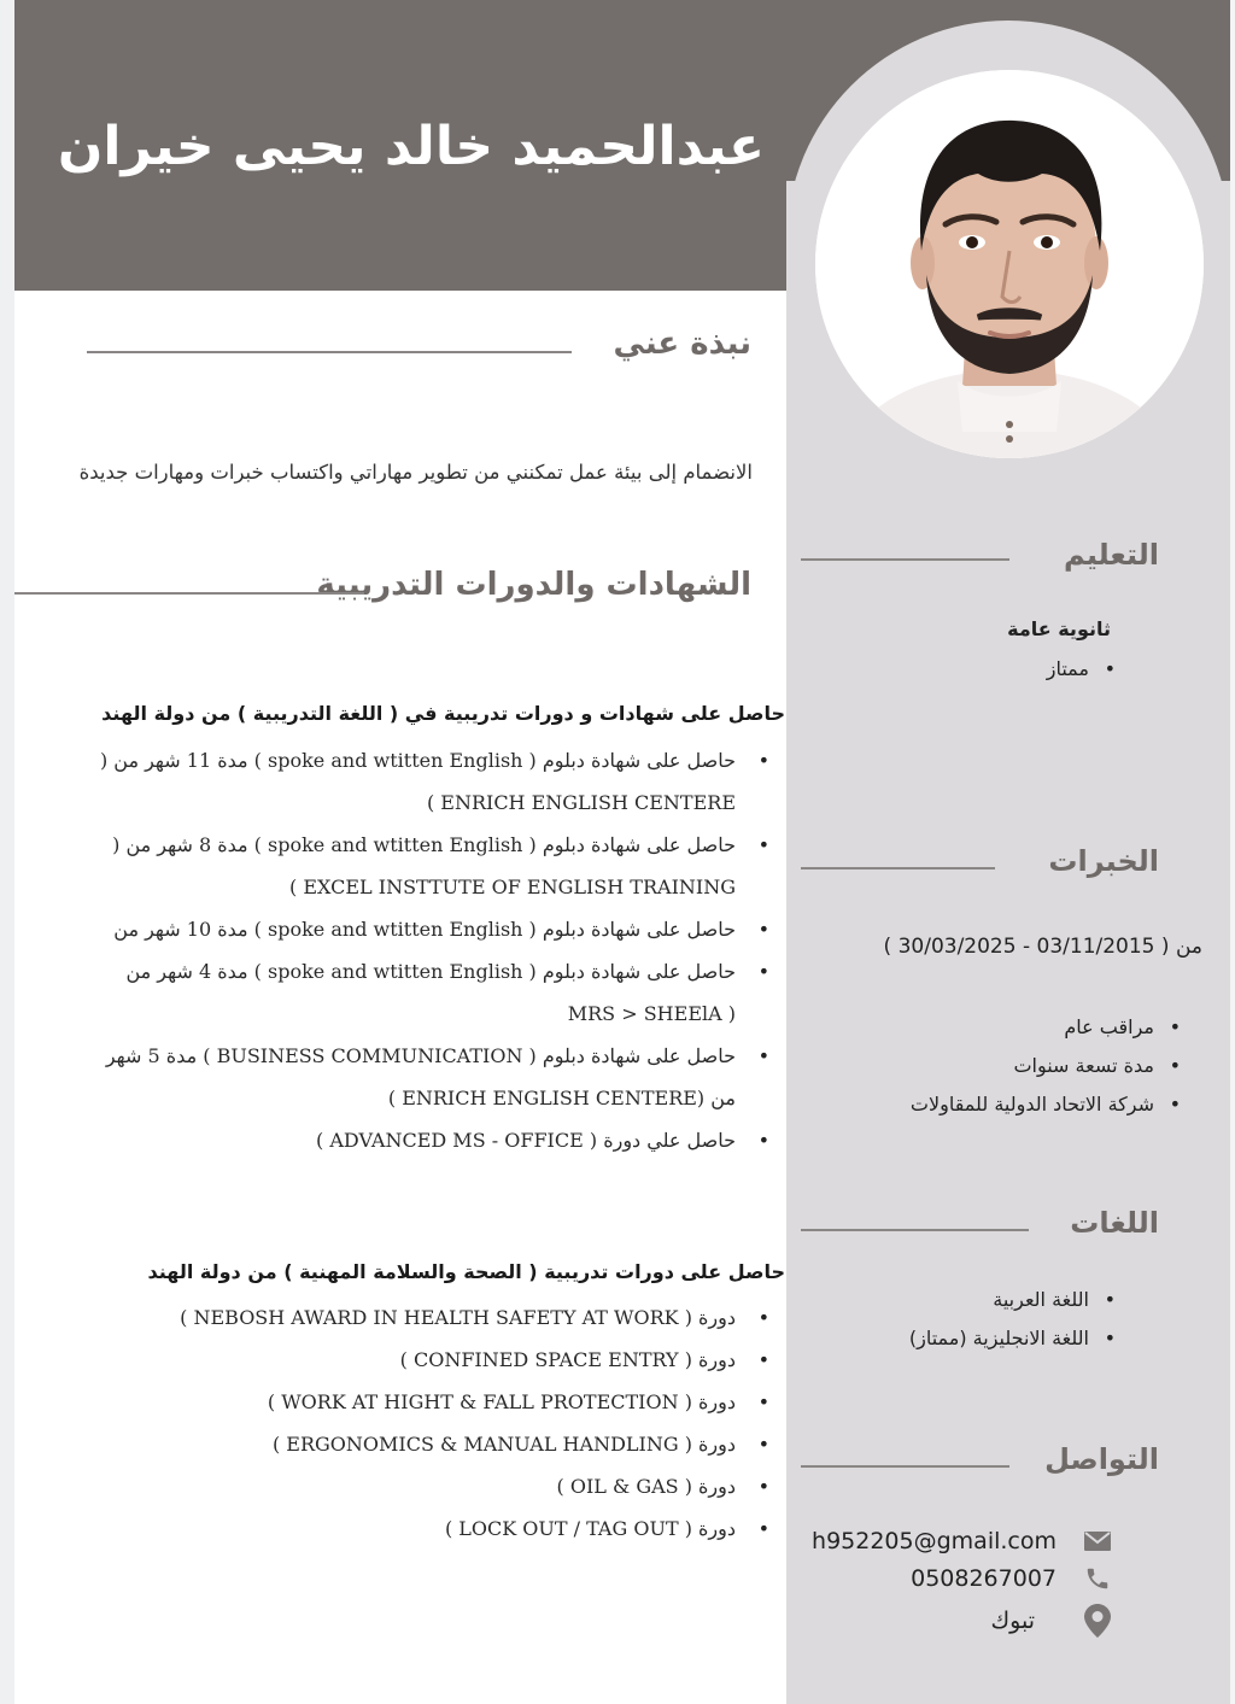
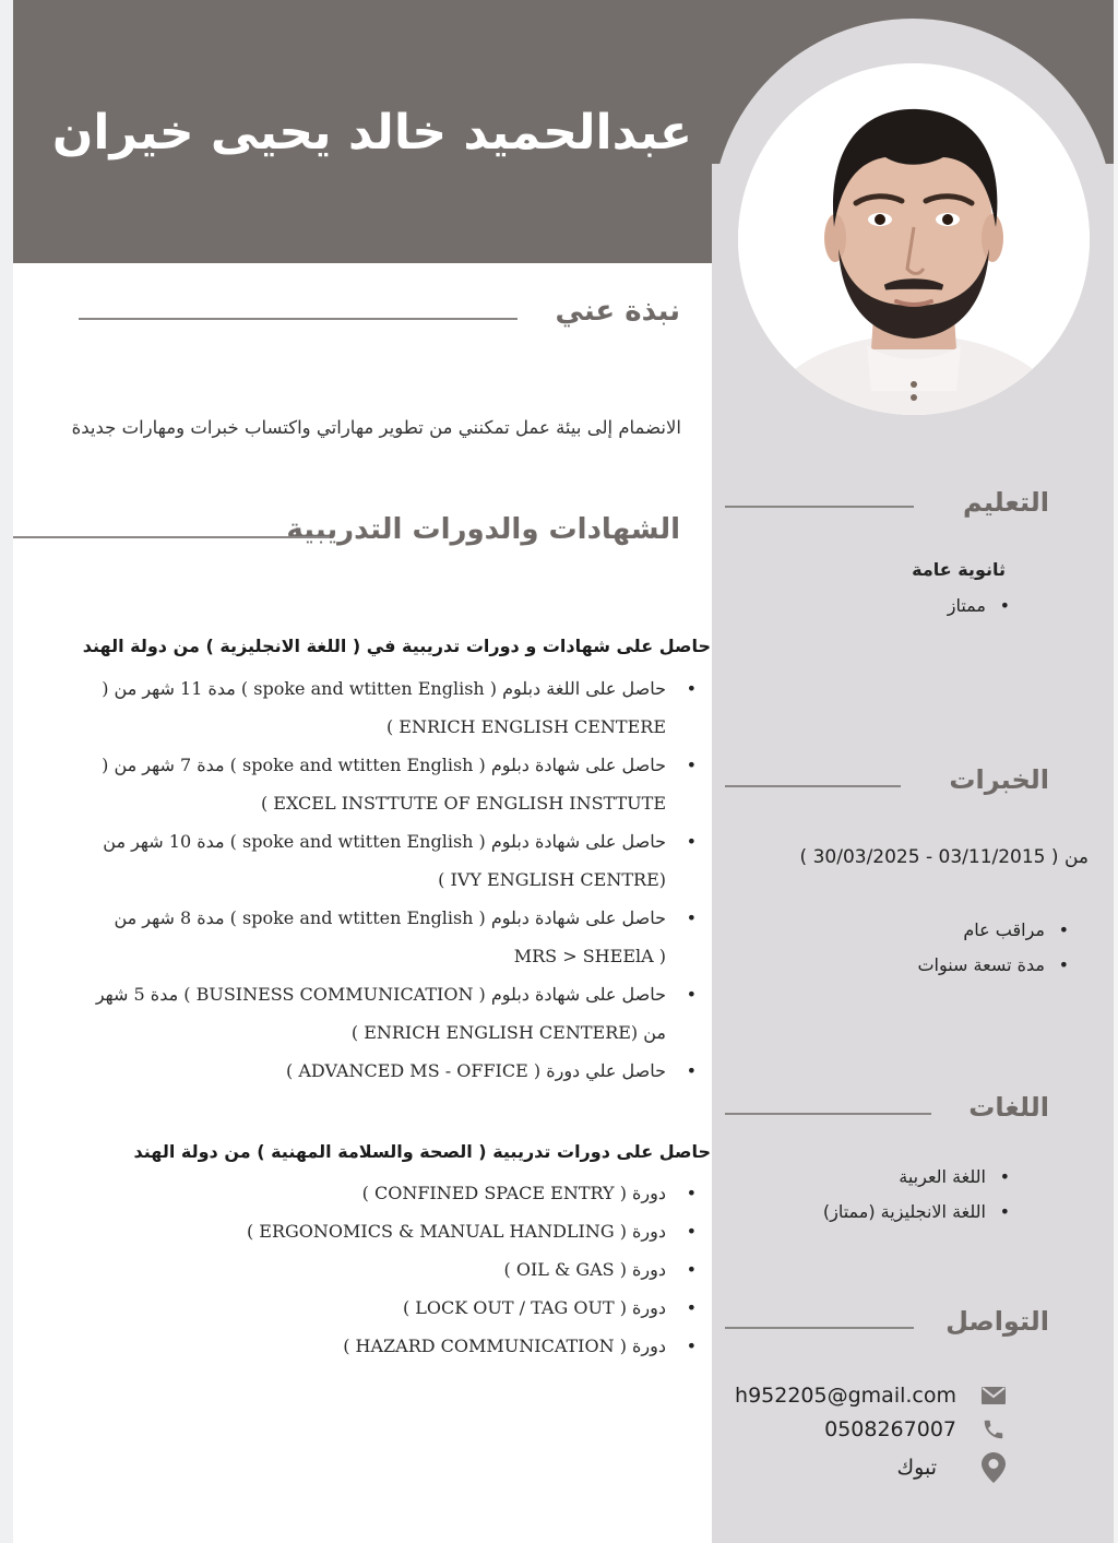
  عبدالحميد خالد يحيى خيران
  نبذة عني
  الانضمام إلى بيئة عمل تمكنني من تطوير مهاراتي واكتساب خبرات ومهارات جديدة
  الشهادات والدورات التدريبية
- حاصل على شهادات و دورات تدريبية في ( اللغة التدريبية ) من دولة الهند
+ حاصل على شهادات و دورات تدريبية في ( اللغة الانجليزية ) من دولة الهند
- حاصل على شهادة دبلوم ( spoke and wtitten English ) مدة 11 شهر من (
+ حاصل على اللغة دبلوم ( spoke and wtitten English ) مدة 11 شهر من (
  ENRICH ENGLISH CENTERE )
- حاصل على شهادة دبلوم ( spoke and wtitten English ) مدة 8 شهر من (
+ حاصل على شهادة دبلوم ( spoke and wtitten English ) مدة 7 شهر من (
- EXCEL INSTTUTE OF ENGLISH TRAINING )
+ EXCEL INSTTUTE OF ENGLISH INSTTUTE )
  حاصل على شهادة دبلوم ( spoke and wtitten English ) مدة 10 شهر من
+ (IVY ENGLISH CENTRE )
- حاصل على شهادة دبلوم ( spoke and wtitten English ) مدة 4 شهر من
+ حاصل على شهادة دبلوم ( spoke and wtitten English ) مدة 8 شهر من
  ( MRS > SHEElA
  حاصل على شهادة دبلوم ( BUSINESS COMMUNICATION ) مدة 5 شهر
  من (ENRICH ENGLISH CENTERE )
  حاصل علي دورة ( ADVANCED MS - OFFICE )
  حاصل على دورات تدريبية ( الصحة والسلامة المهنية ) من دولة الهند
- دورة ( NEBOSH AWARD IN HEALTH SAFETY AT WORK )
  دورة ( CONFINED SPACE ENTRY )
- دورة ( WORK AT HIGHT & FALL PROTECTION )
  دورة ( ERGONOMICS & MANUAL HANDLING )
  دورة ( OIL & GAS )
  دورة ( LOCK OUT / TAG OUT )
+ دورة ( HAZARD COMMUNICATION )
  التعليم
  ثانوية عامة
  ممتاز
  الخبرات
  من ( 03/11/2015 - 30/03/2025 )
  مراقب عام
  مدة تسعة سنوات
- شركة الاتحاد الدولية للمقاولات
  اللغات
  اللغة العربية
  اللغة الانجليزية (ممتاز)
  التواصل
  h952205@gmail.com
  0508267007
  تبوك
